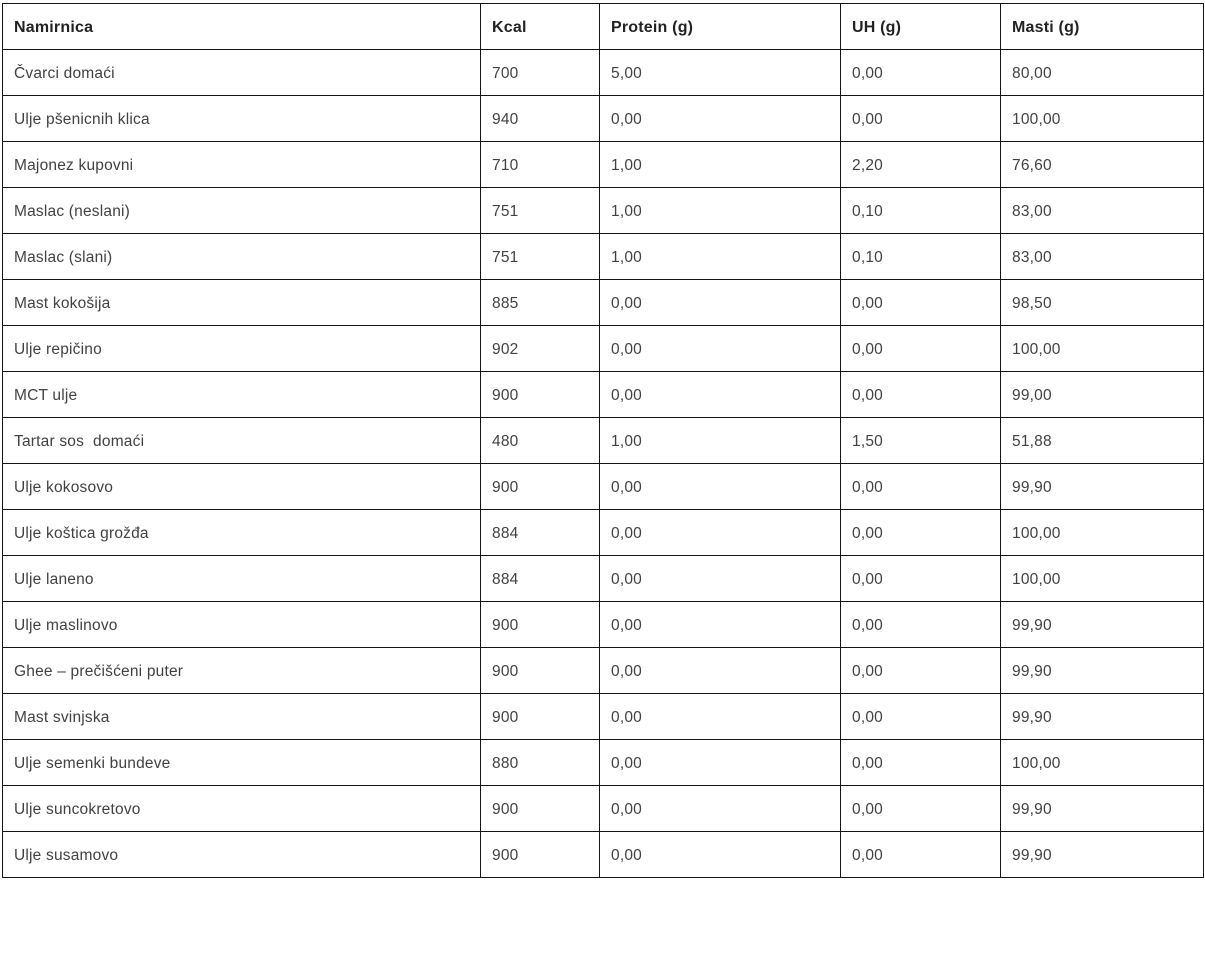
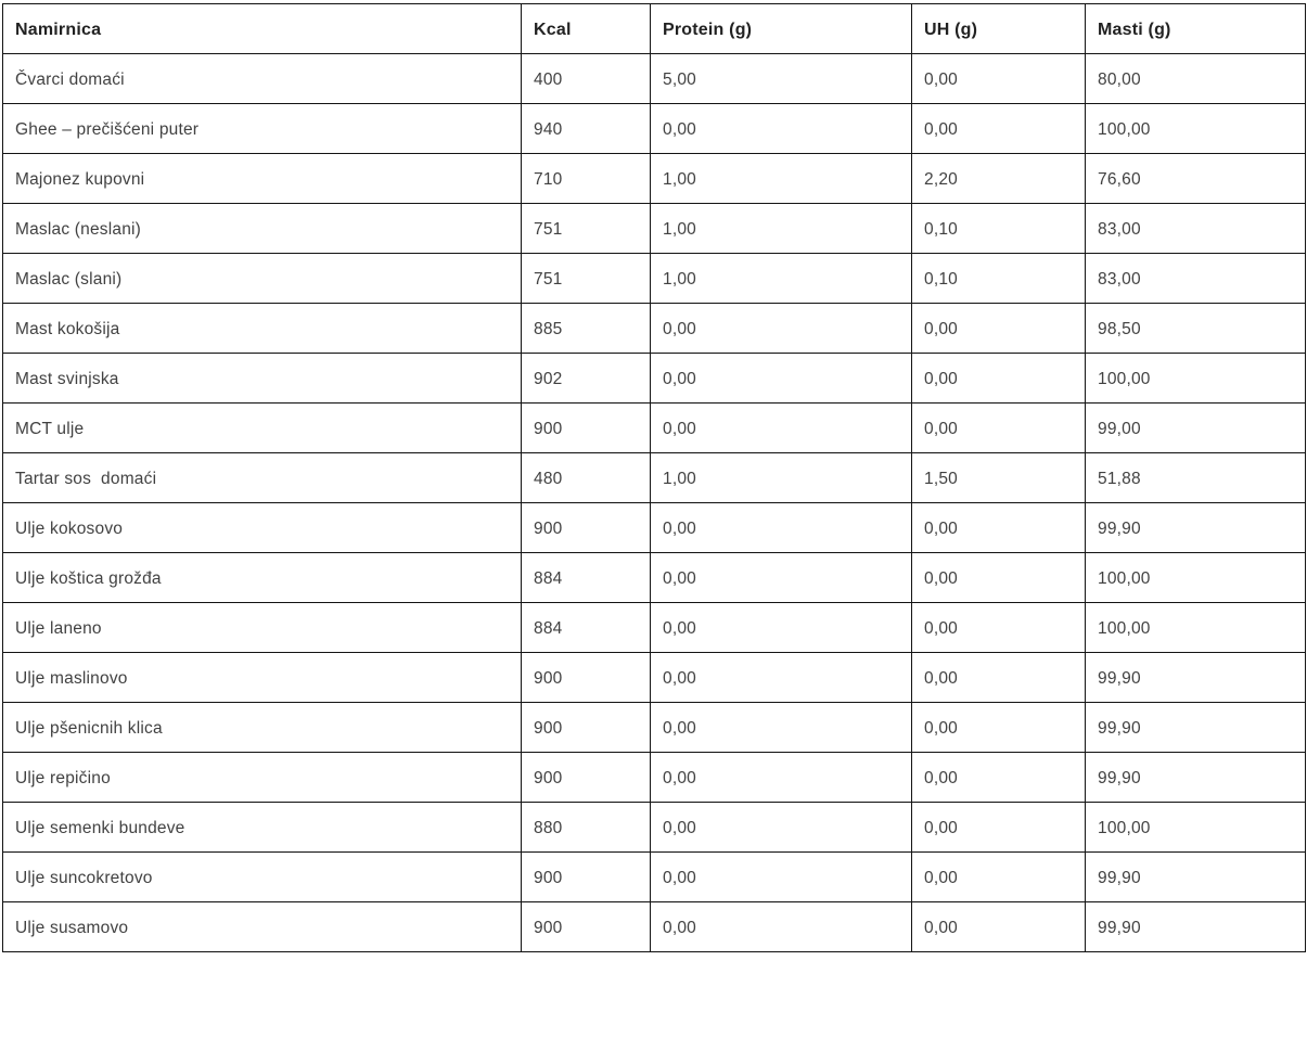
  Namirnica	Kcal	Protein (g)	UH (g)	Masti (g)
- Čvarci domaći	700	5,00	0,00	80,00
+ Čvarci domaći	400	5,00	0,00	80,00
- Ulje pšenicnih klica	940	0,00	0,00	100,00
+ Ghee – prečišćeni puter	940	0,00	0,00	100,00
  Majonez kupovni	710	1,00	2,20	76,60
  Maslac (neslani)	751	1,00	0,10	83,00
  Maslac (slani)	751	1,00	0,10	83,00
  Mast kokošija	885	0,00	0,00	98,50
- Ulje repičino	902	0,00	0,00	100,00
+ Mast svinjska	902	0,00	0,00	100,00
  MCT ulje	900	0,00	0,00	99,00
  Tartar sos domaći	480	1,00	1,50	51,88
  Ulje kokosovo	900	0,00	0,00	99,90
  Ulje koštica grožđa	884	0,00	0,00	100,00
  Ulje laneno	884	0,00	0,00	100,00
  Ulje maslinovo	900	0,00	0,00	99,90
- Ghee – prečišćeni puter	900	0,00	0,00	99,90
+ Ulje pšenicnih klica	900	0,00	0,00	99,90
- Mast svinjska	900	0,00	0,00	99,90
+ Ulje repičino	900	0,00	0,00	99,90
  Ulje semenki bundeve	880	0,00	0,00	100,00
  Ulje suncokretovo	900	0,00	0,00	99,90
  Ulje susamovo	900	0,00	0,00	99,90
